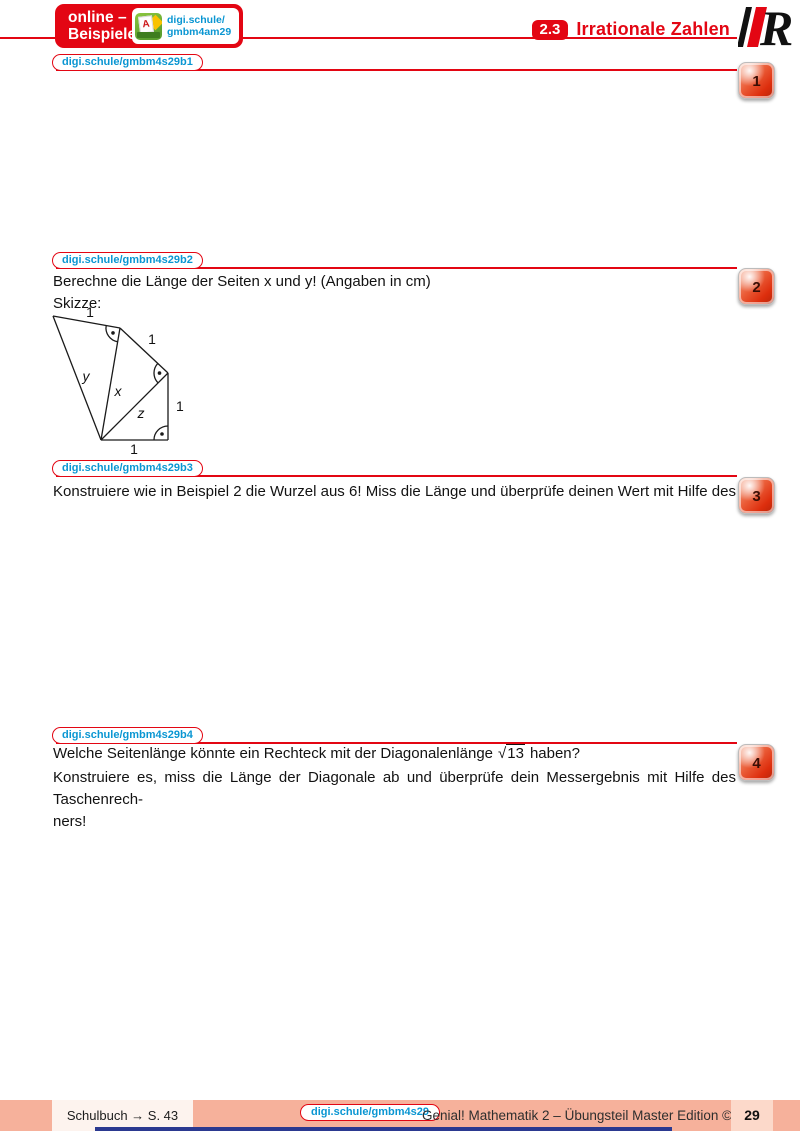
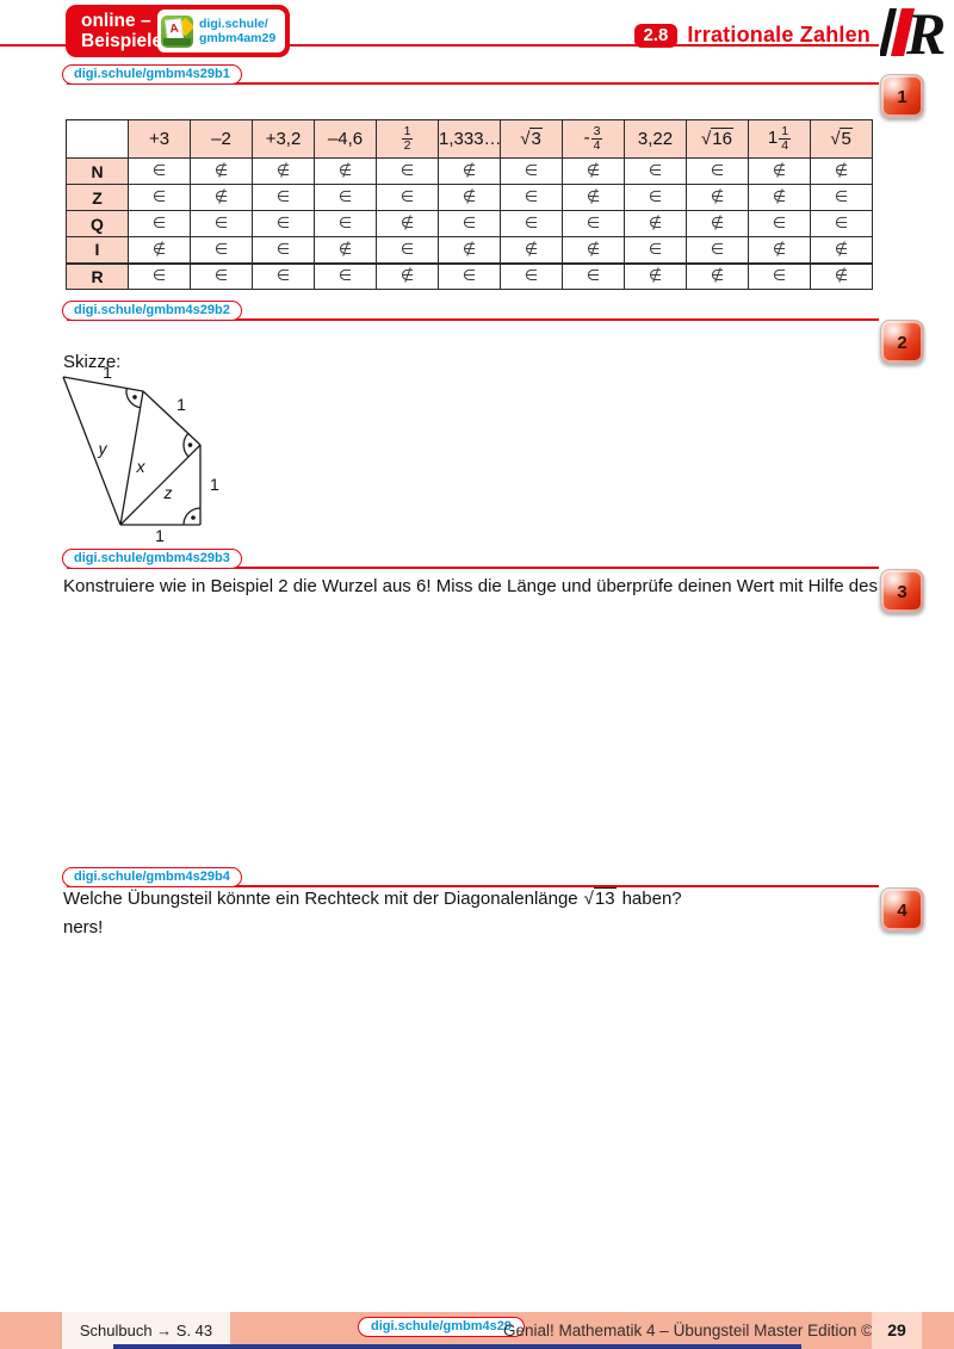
  online –
  Beispiel
  digi.schule/
  gmbm4am29
- 2.3
+ 2.8
  Irrationale Zahlen
  R
  digi.schule/gmbm4s29b1
  1
+ 	+3	–2	+3,2	–4,6	12	1,333…	√3	- 34	3,22	√16	1 14	√5
+ N	∈	∉	∉	∉	∈	∉	∈	∉	∈	∈	∉	∉
+ Z	∈	∉	∈	∈	∈	∉	∈	∉	∈	∉	∉	∈
+ Q	∈	∈	∈	∈	∉	∈	∈	∈	∉	∉	∈	∈
+ I	∉	∈	∈	∉	∈	∉	∉	∉	∈	∈	∉	∉
+ R	∈	∈	∈	∈	∉	∈	∈	∈	∉	∉	∈	∉
  digi.schule/gmbm4s29b2
  2
- Berechne die Länge der Seiten x und y! (Angaben in cm)
  Skizze:
  1
  1
  1
  1
  y
  x
  z
  digi.schule/gmbm4s29b3
  3
  Konstruiere wie in Beispiel 2 die Wurzel aus 6! Miss die Länge und überprüfe deinen Wert mit Hilfe des
  digi.schule/gmbm4s29b4
  4
- Welche Seitenlänge könnte ein Rechteck mit der Diagonalenlänge √13 haben?
+ Welche Übungsteil könnte ein Rechteck mit der Diagonalenlänge √13 haben?
- Konstruiere es, miss die Länge der Diagonale ab und überprüfe dein Messergebnis mit Hilfe des Taschenrech-
  ners!
  Schulbuch → S. 43
  digi.schule/gmbm4s29
- Genial! Mathematik 2 – Übungsteil Master Edition ©
+ Genial! Mathematik 4 – Übungsteil Master Edition ©
  29
